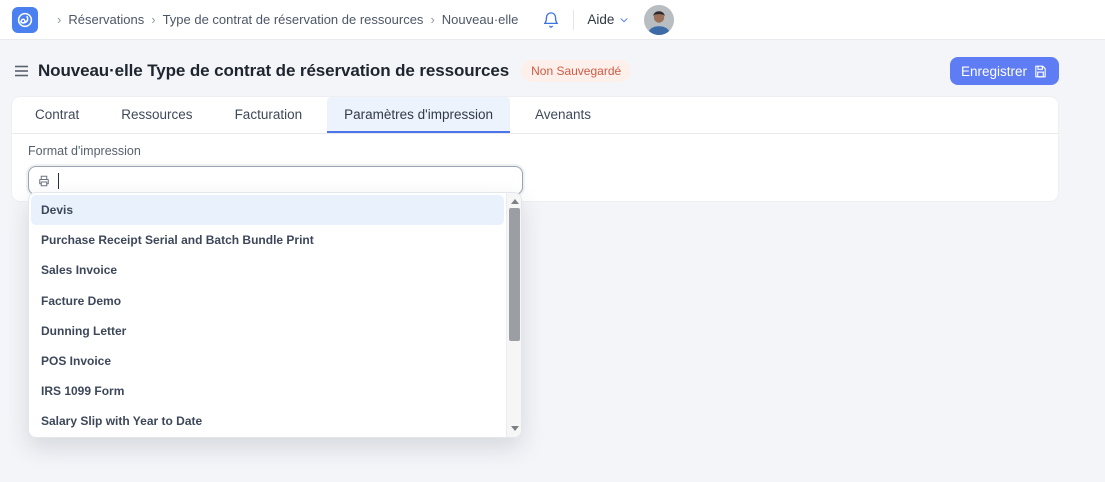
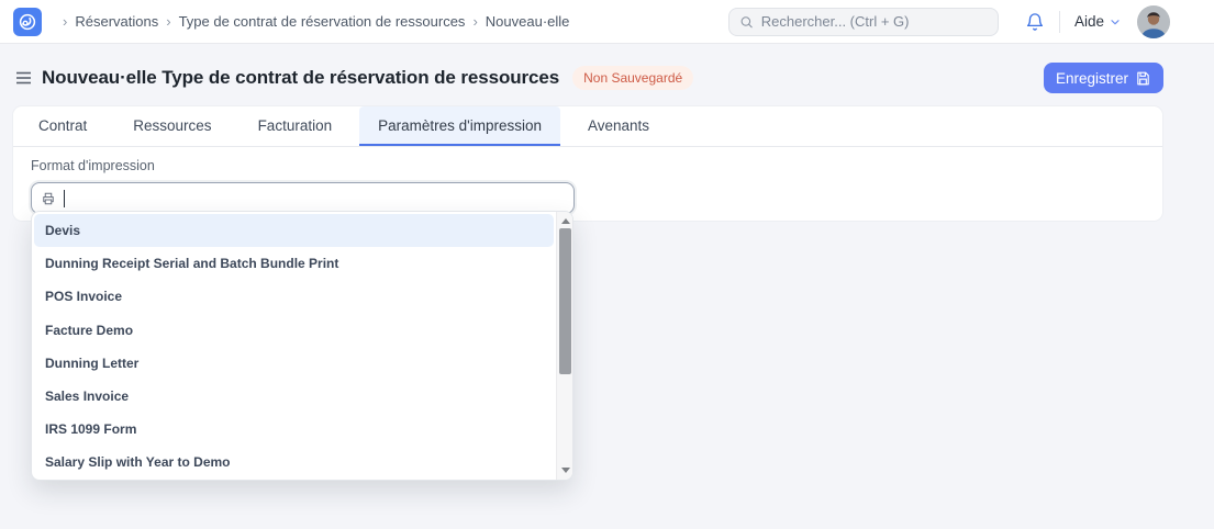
  ›
  Réservations
  ›
  Type de contrat de réservation de ressources
  ›
  Nouveau·elle
+ Rechercher... (Ctrl + G)
  Aide
  Nouveau·elle Type de contrat de réservation de ressources
  Non Sauvegardé
  Enregistrer
  Contrat
  Ressources
  Facturation
  Paramètres d'impression
  Avenants
  Format d'impression
  Devis
- Purchase Receipt Serial and Batch Bundle Print
+ Dunning Receipt Serial and Batch Bundle Print
- Sales Invoice
+ POS Invoice
  Facture Demo
  Dunning Letter
- POS Invoice
+ Sales Invoice
  IRS 1099 Form
- Salary Slip with Year to Date
+ Salary Slip with Year to Demo
